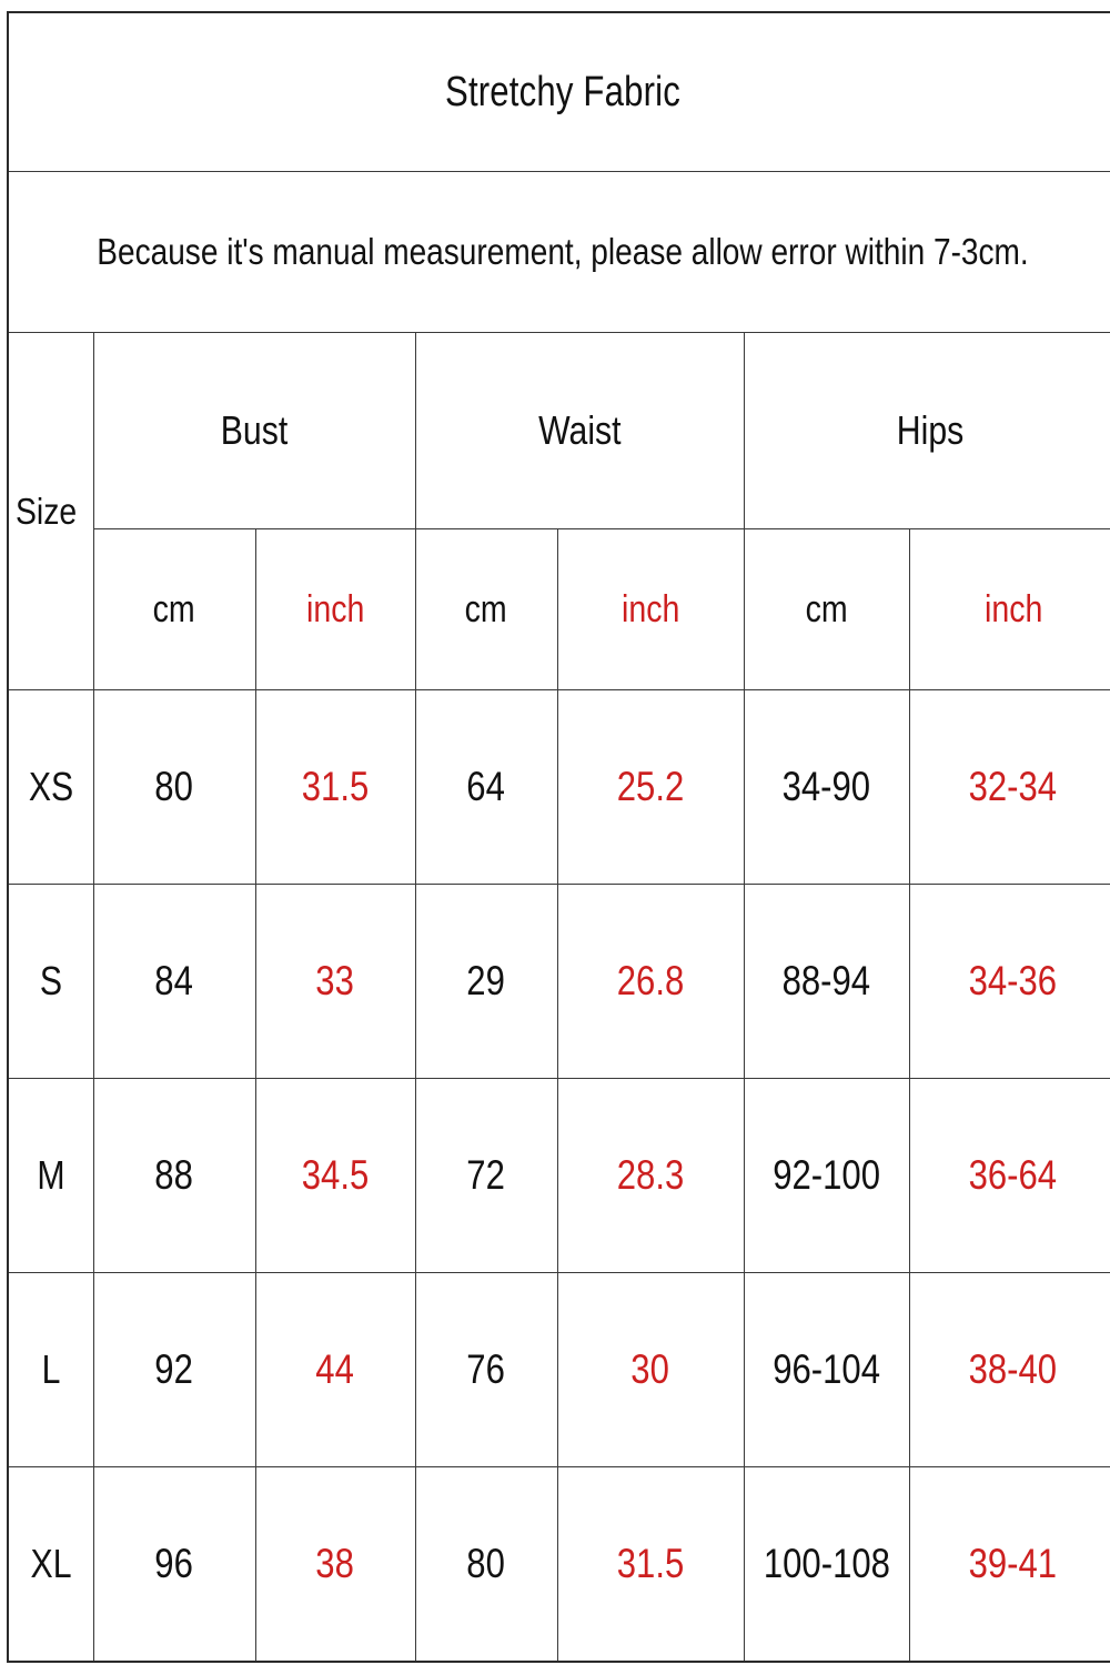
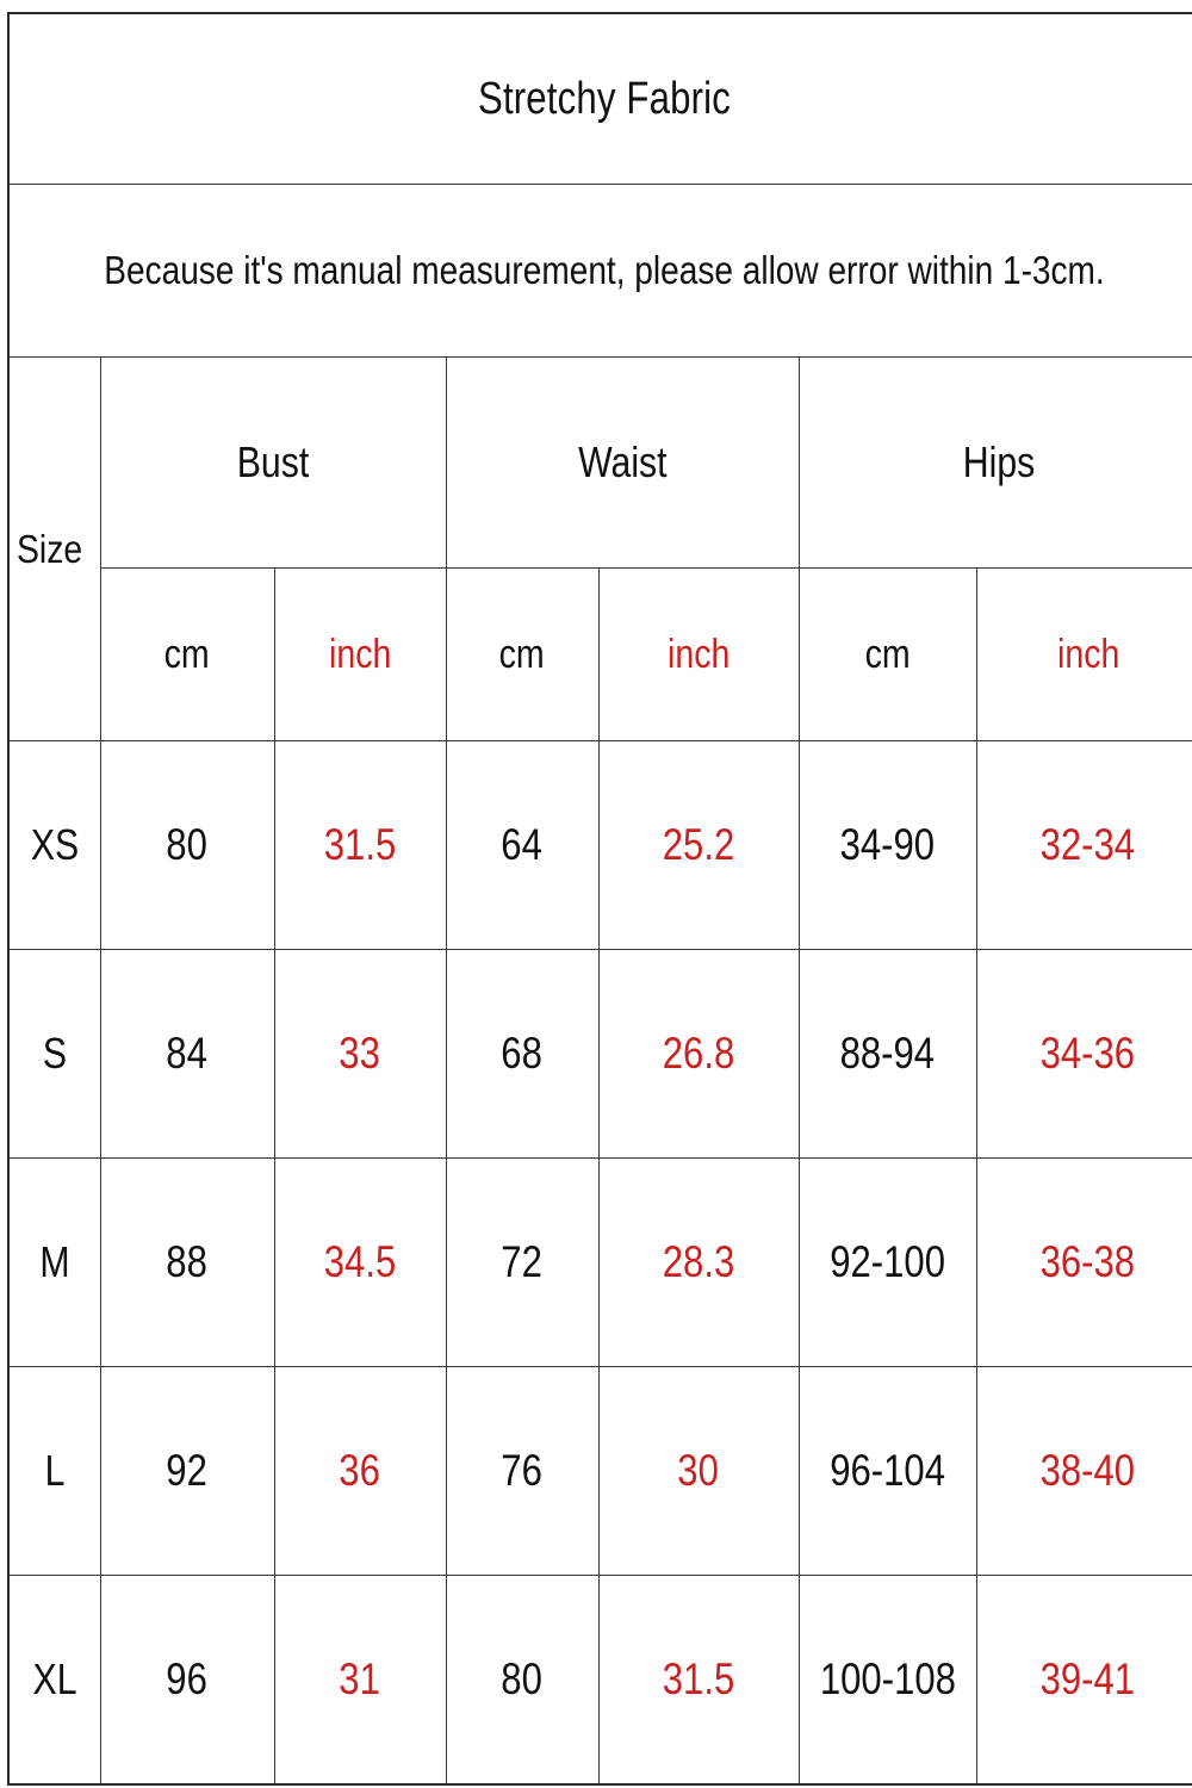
  Stretchy Fabric
- Because it's manual measurement, please allow error within 7-3cm.
+ Because it's manual measurement, please allow error within 1-3cm.
  Size	Bust	Waist	Hips
  cm	inch	cm	inch	cm	inch
  XS	80	31.5	64	25.2	34-90	32-34
- S	84	33	29	26.8	88-94	34-36
+ S	84	33	68	26.8	88-94	34-36
- M	88	34.5	72	28.3	92-100	36-64
+ M	88	34.5	72	28.3	92-100	36-38
- L	92	44	76	30	96-104	38-40
+ L	92	36	76	30	96-104	38-40
- XL	96	38	80	31.5	100-108	39-41
+ XL	96	31	80	31.5	100-108	39-41
